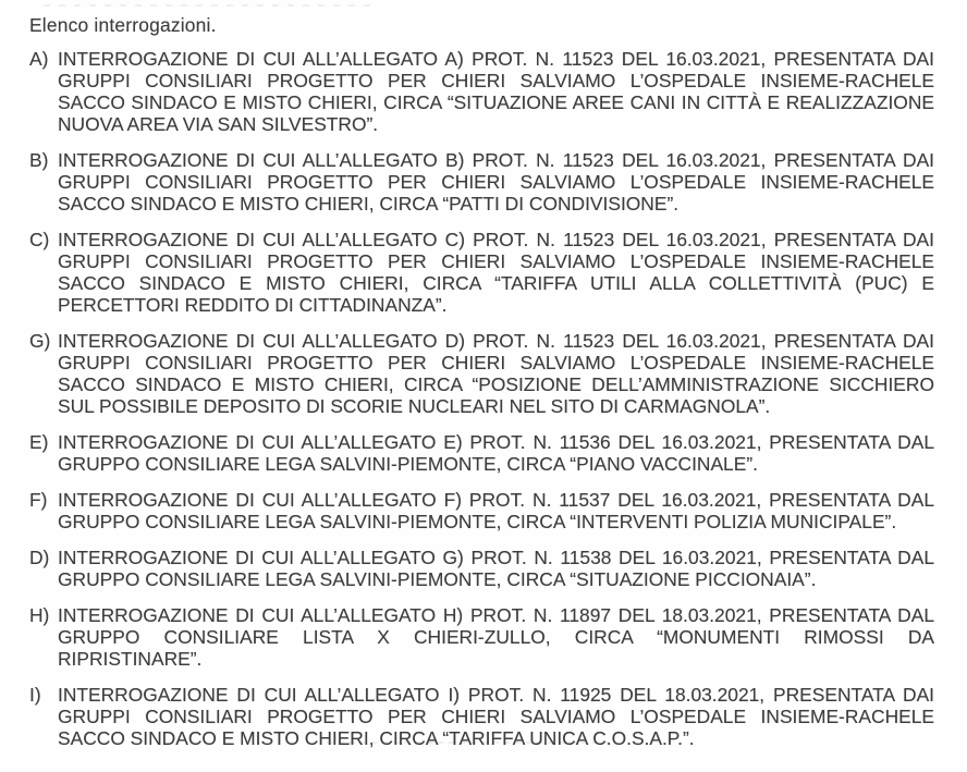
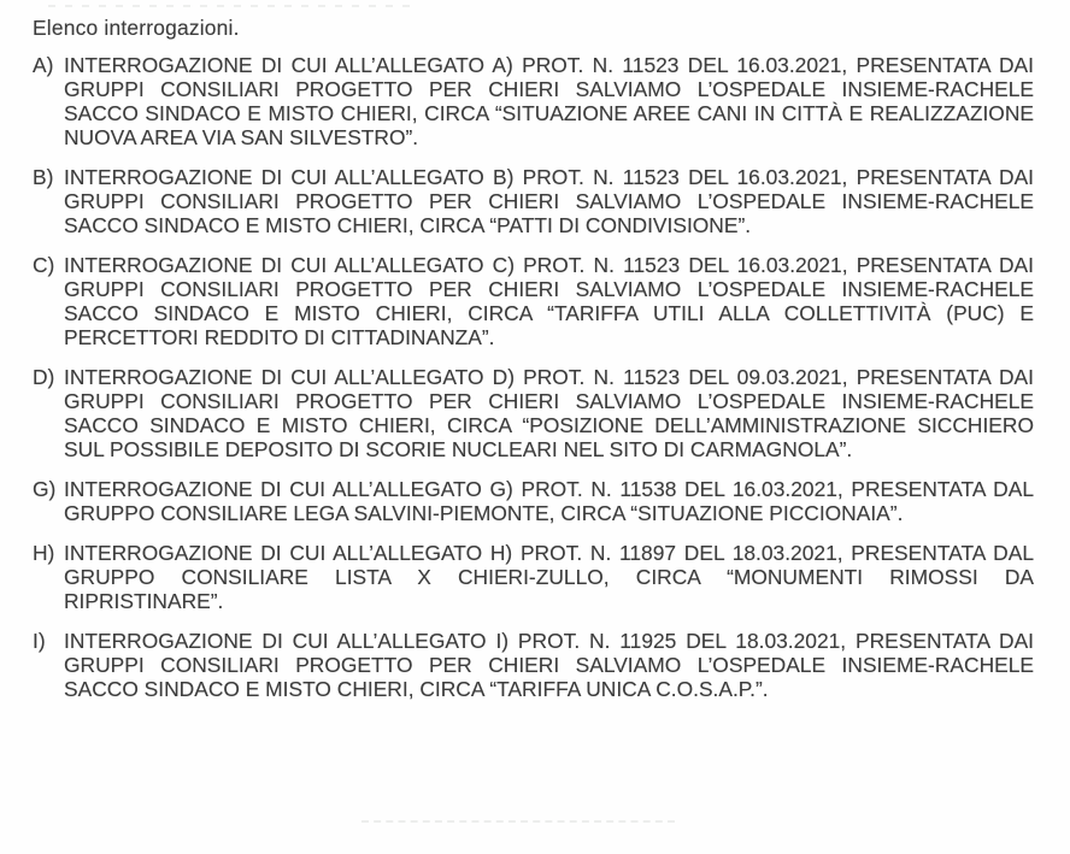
  Elenco interrogazioni.
  A)
  INTERROGAZIONE DI CUI ALL’ALLEGATO A) PROT. N. 11523 DEL 16.03.2021, PRESENTATA DAI
  GRUPPI CONSILIARI PROGETTO PER CHIERI SALVIAMO L’OSPEDALE INSIEME-RACHELE
  SACCO SINDACO E MISTO CHIERI, CIRCA “SITUAZIONE AREE CANI IN CITTÀ E REALIZZAZIONE
  NUOVA AREA VIA SAN SILVESTRO”.
  B)
  INTERROGAZIONE DI CUI ALL’ALLEGATO B) PROT. N. 11523 DEL 16.03.2021, PRESENTATA DAI
  GRUPPI CONSILIARI PROGETTO PER CHIERI SALVIAMO L’OSPEDALE INSIEME-RACHELE
  SACCO SINDACO E MISTO CHIERI, CIRCA “PATTI DI CONDIVISIONE”.
  C)
  INTERROGAZIONE DI CUI ALL’ALLEGATO C) PROT. N. 11523 DEL 16.03.2021, PRESENTATA DAI
  GRUPPI CONSILIARI PROGETTO PER CHIERI SALVIAMO L’OSPEDALE INSIEME-RACHELE
  SACCO SINDACO E MISTO CHIERI, CIRCA “TARIFFA UTILI ALLA COLLETTIVITÀ (PUC) E
  PERCETTORI REDDITO DI CITTADINANZA”.
- G)
+ D)
- INTERROGAZIONE DI CUI ALL’ALLEGATO D) PROT. N. 11523 DEL 16.03.2021, PRESENTATA DAI
+ INTERROGAZIONE DI CUI ALL’ALLEGATO D) PROT. N. 11523 DEL 09.03.2021, PRESENTATA DAI
  GRUPPI CONSILIARI PROGETTO PER CHIERI SALVIAMO L’OSPEDALE INSIEME-RACHELE
  SACCO SINDACO E MISTO CHIERI, CIRCA “POSIZIONE DELL’AMMINISTRAZIONE SICCHIERO
  SUL POSSIBILE DEPOSITO DI SCORIE NUCLEARI NEL SITO DI CARMAGNOLA”.
- E)
- INTERROGAZIONE DI CUI ALL’ALLEGATO E) PROT. N. 11536 DEL 16.03.2021, PRESENTATA DAL
- GRUPPO CONSILIARE LEGA SALVINI-PIEMONTE, CIRCA “PIANO VACCINALE”.
- F)
- INTERROGAZIONE DI CUI ALL’ALLEGATO F) PROT. N. 11537 DEL 16.03.2021, PRESENTATA DAL
- GRUPPO CONSILIARE LEGA SALVINI-PIEMONTE, CIRCA “INTERVENTI POLIZIA MUNICIPALE”.
- D)
+ G)
  INTERROGAZIONE DI CUI ALL’ALLEGATO G) PROT. N. 11538 DEL 16.03.2021, PRESENTATA DAL
  GRUPPO CONSILIARE LEGA SALVINI-PIEMONTE, CIRCA “SITUAZIONE PICCIONAIA”.
  H)
  INTERROGAZIONE DI CUI ALL’ALLEGATO H) PROT. N. 11897 DEL 18.03.2021, PRESENTATA DAL
  GRUPPO CONSILIARE LISTA X CHIERI-ZULLO, CIRCA “MONUMENTI RIMOSSI DA
  RIPRISTINARE”.
  I)
  INTERROGAZIONE DI CUI ALL’ALLEGATO I) PROT. N. 11925 DEL 18.03.2021, PRESENTATA DAI
  GRUPPI CONSILIARI PROGETTO PER CHIERI SALVIAMO L’OSPEDALE INSIEME-RACHELE
  SACCO SINDACO E MISTO CHIERI, CIRCA “TARIFFA UNICA C.O.S.A.P.”.
